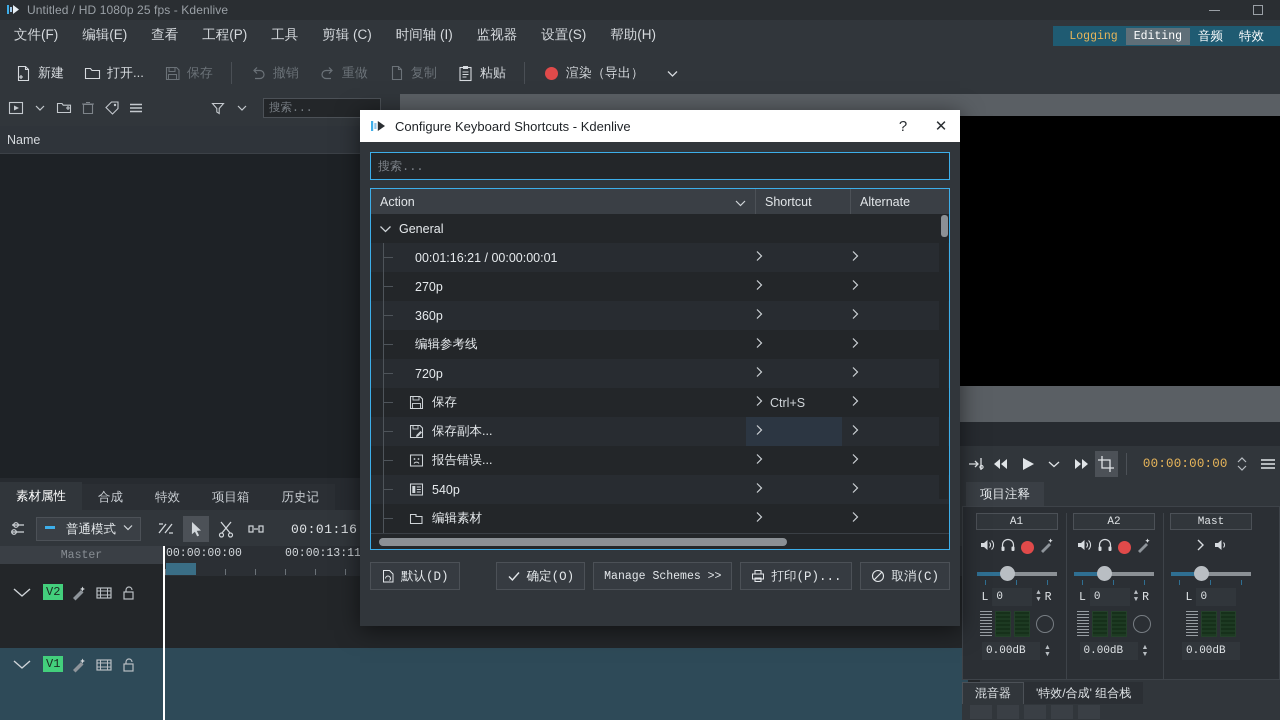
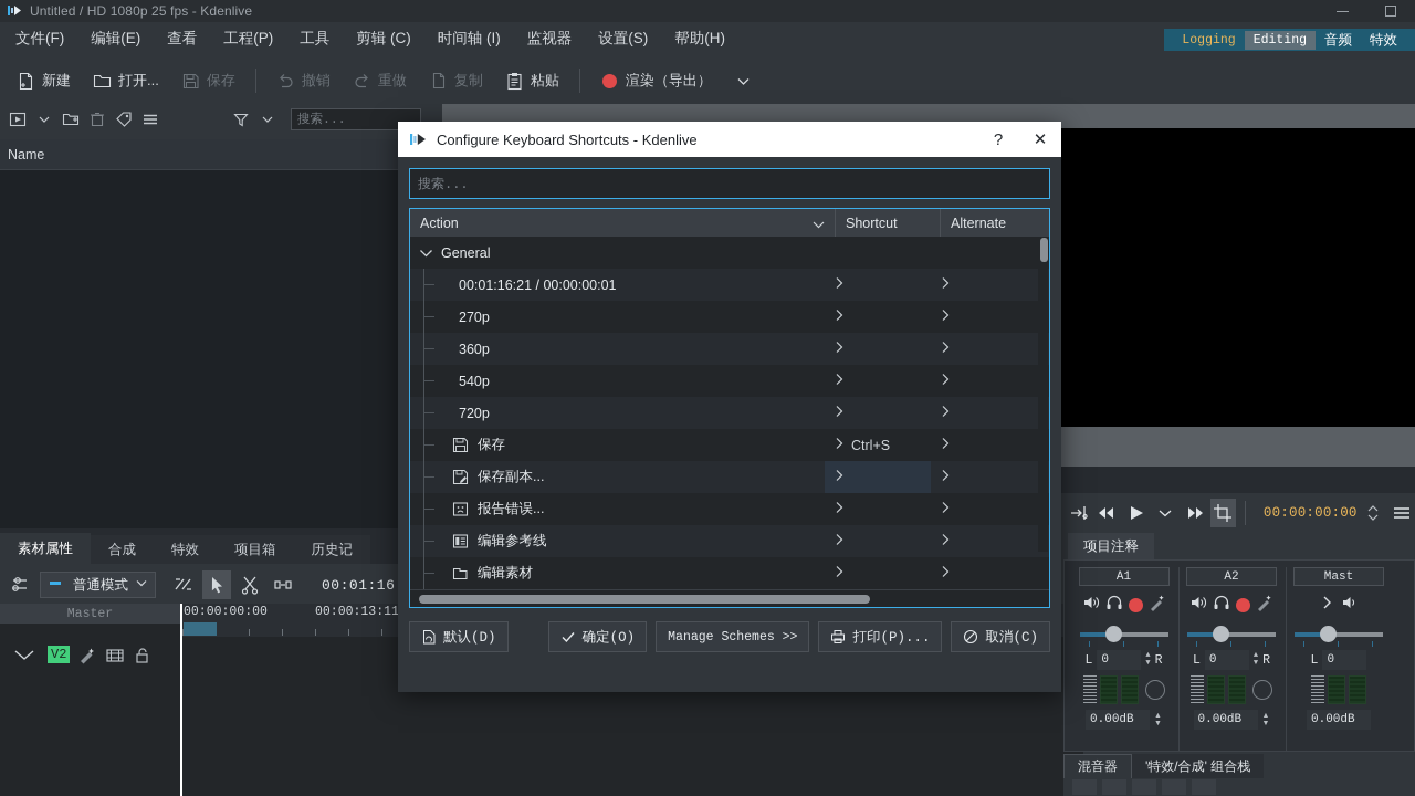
  Untitled / HD 1080p 25 fps - Kdenlive
  文件(F)
  编辑(E)
  查看
  工程(P)
  工具
  剪辑 (C)
  时间轴 (I)
  监视器
  设置(S)
  帮助(H)
  Logging
  Editing
  音频
  特效
  新建
  打开...
  保存
  撤销
  重做
  复制
  粘贴
  渲染（导出）
  搜索...
  Name
  素材属性
  合成
  特效
  项目箱
  历史记
  普通模式
  00:01:16
  Master
  00:00:00:00
  00:00:13:11
  V2
- V1
  00:00:00:00
  项目注释
  A1
  L
  0
  ▲
  ▼
  R
  0.00dB
  A2
  L
  0
  ▲
  ▼
  R
  0.00dB
  Mast
  L
  0
  0.00dB
  混音器
  '特效/合成' 组合栈
  Configure Keyboard Shortcuts - Kdenlive
  ?
  ✕
  搜索...
  Action
  Shortcut
  Alternate
  General
  00:01:16:21 / 00:00:00:01
  270p
  360p
- 编辑参考线
+ 540p
  720p
  保存
  Ctrl+S
  保存副本...
  报告错误...
- 540p
+ 编辑参考线
  编辑素材
  默认(D)
  确定(O)
  Manage Schemes >>
  打印(P)...
  取消(C)
